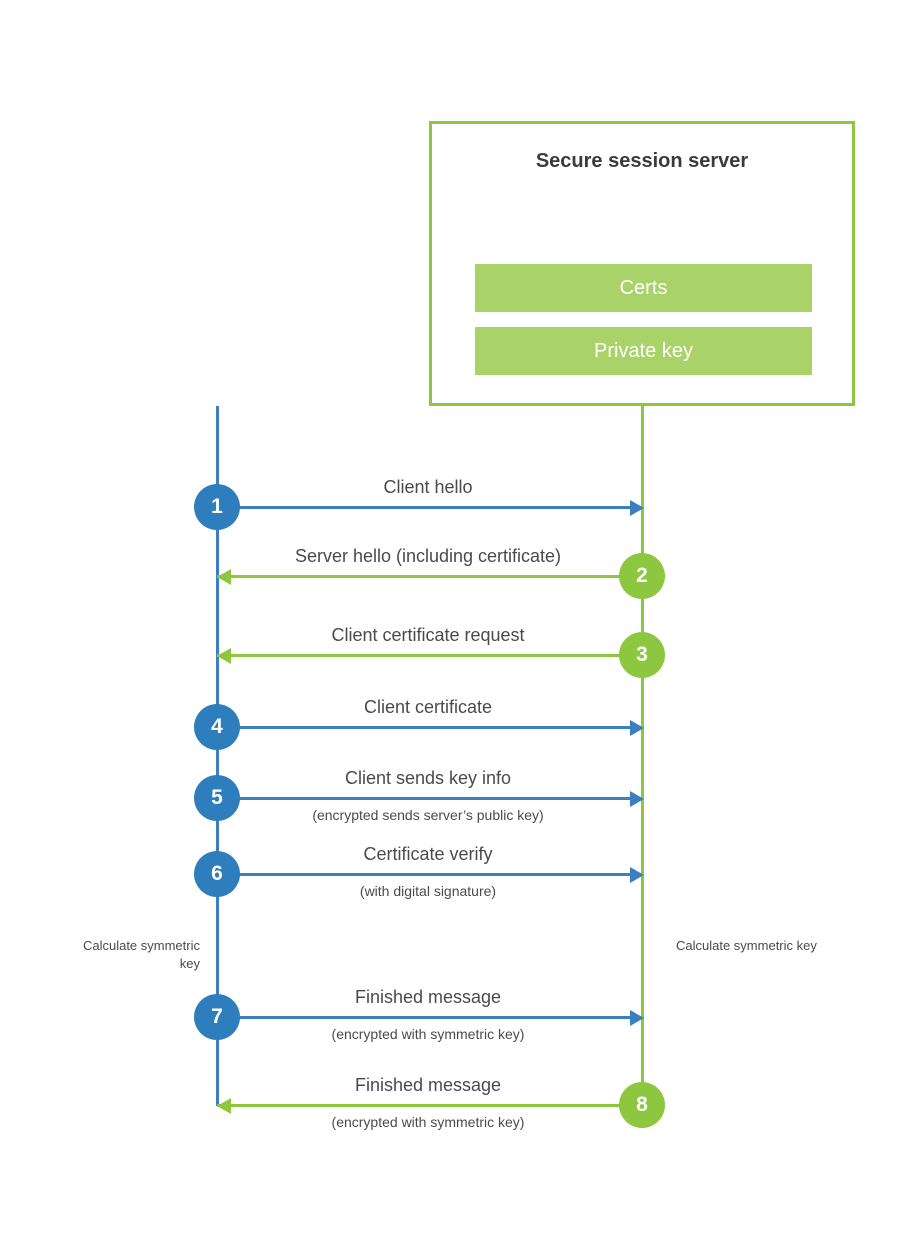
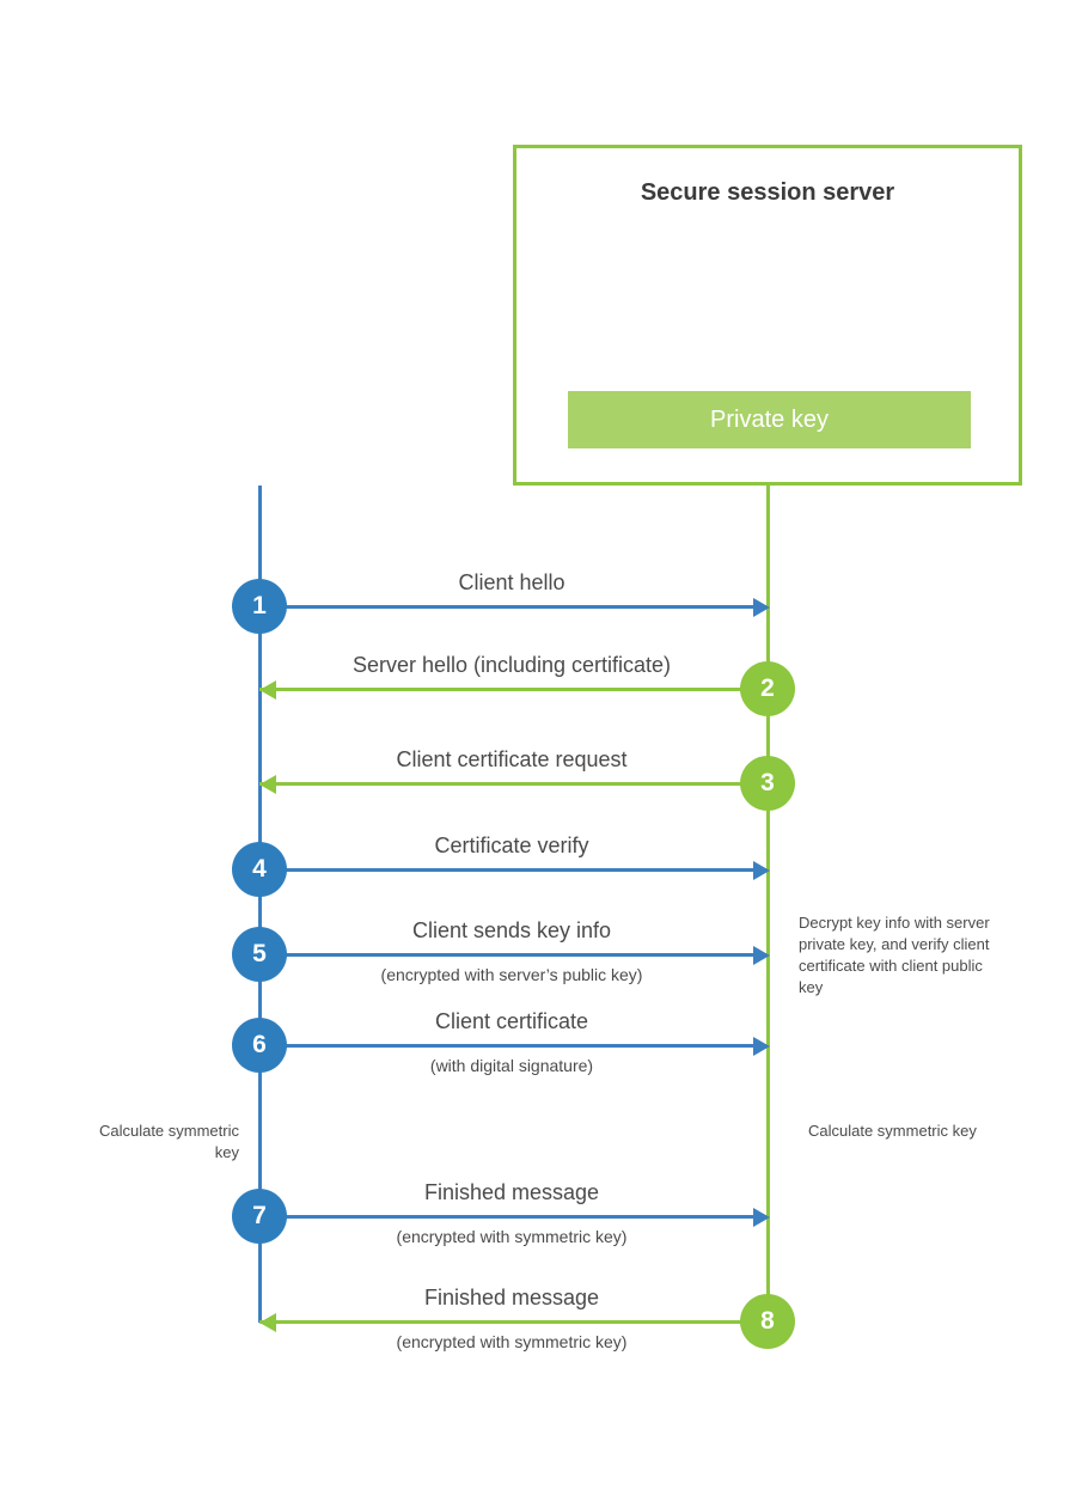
  Secure session server
- Certs
  Private key
  Client hello
  1
  Server hello (including certificate)
  2
  Client certificate request
  3
- Client certificate
+ Certificate verify
  4
  Client sends key info
- (encrypted sends server’s public key)
+ (encrypted with server’s public key)
  5
- Certificate verify
+ Client certificate
  (with digital signature)
  6
  Finished message
  (encrypted with symmetric key)
  7
  Finished message
  (encrypted with symmetric key)
  8
+ Decrypt key info with server private key, and verify client certificate with client public key
  Calculate symmetric key
  Calculate symmetric key
